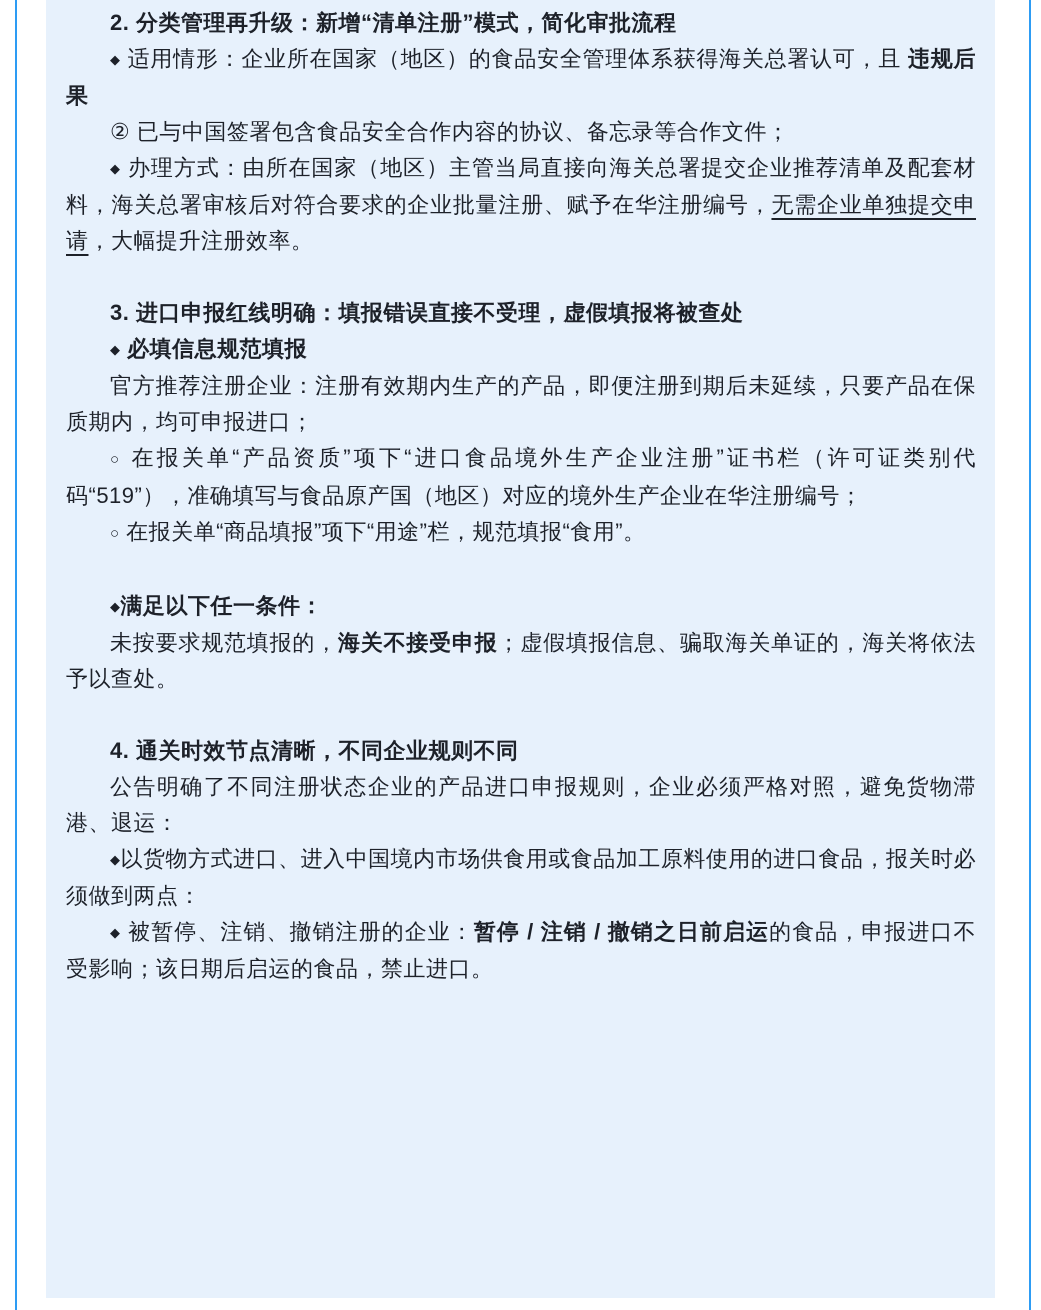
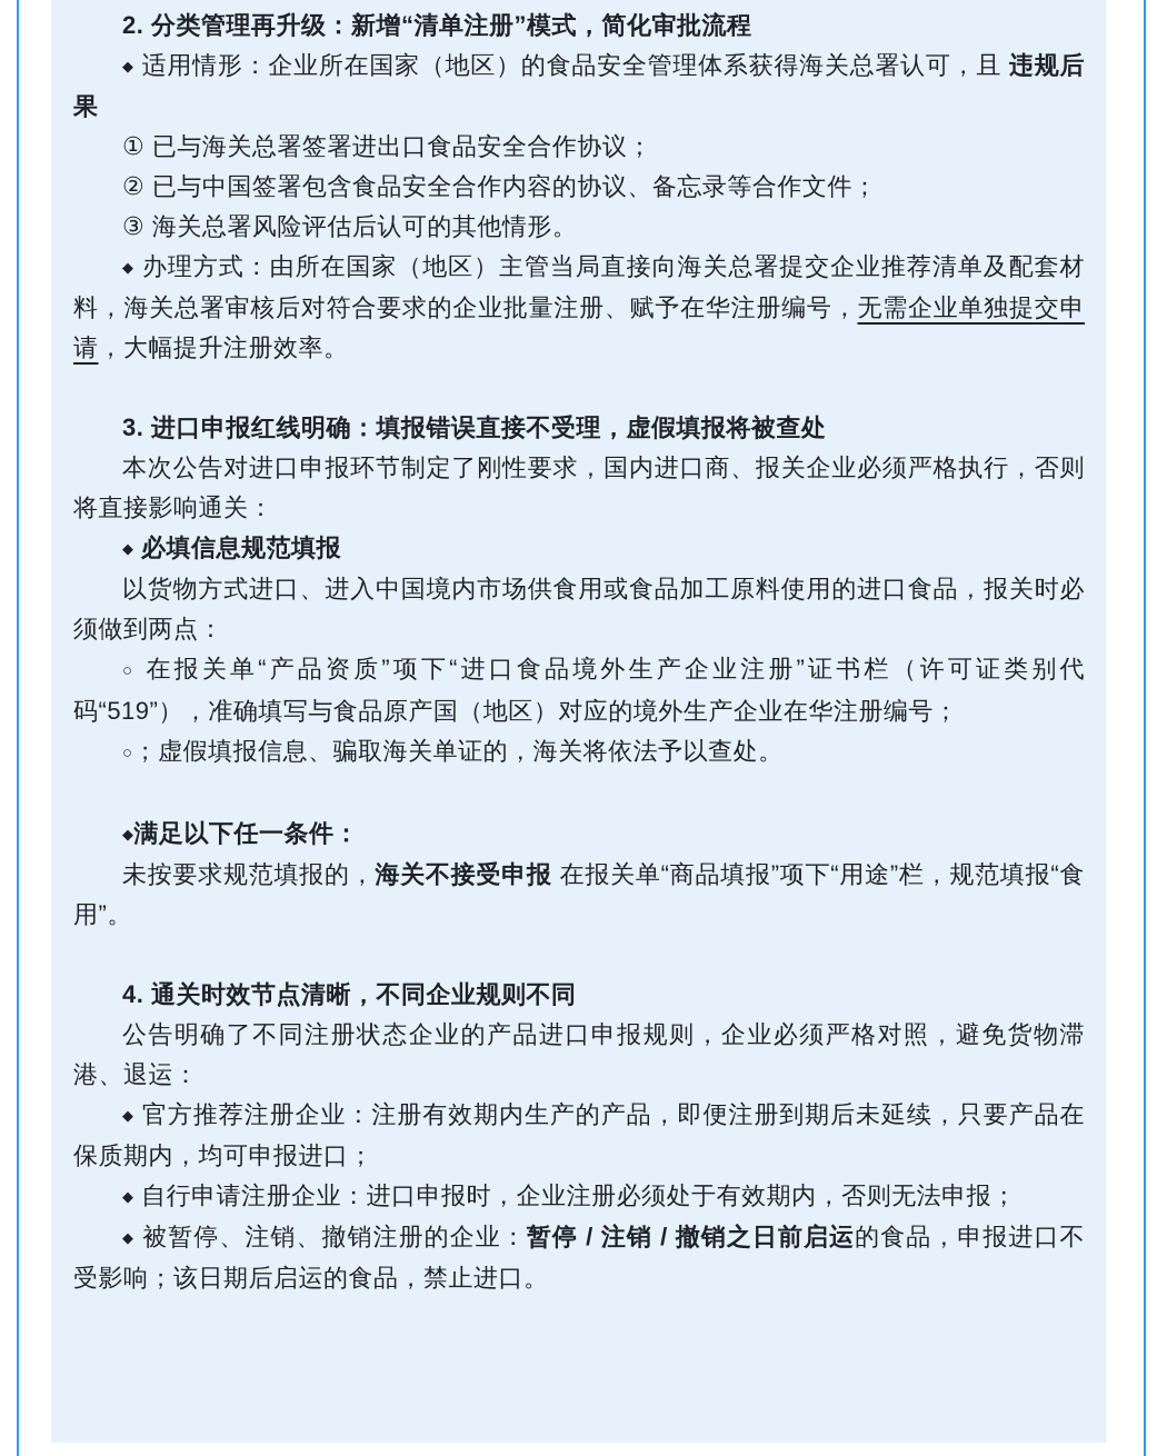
  2. 分类管理再升级：新增“清单注册”模式，简化审批流程
  ◆ 适用情形：企业所在国家（地区）的食品安全管理体系获得海关总署认可，且 违规后果
+ ① 已与海关总署签署进出口食品安全合作协议；
  ② 已与中国签署包含食品安全合作内容的协议、备忘录等合作文件；
+ ③ 海关总署风险评估后认可的其他情形。
  ◆ 办理方式：由所在国家（地区）主管当局直接向海关总署提交企业推荐清单及配套材料，海关总署审核后对符合要求的企业批量注册、赋予在华注册编号，无需企业单独提交申请，大幅提升注册效率。
  3. 进口申报红线明确：填报错误直接不受理，虚假填报将被查处
+ 本次公告对进口申报环节制定了刚性要求，国内进口商、报关企业必须严格执行，否则将直接影响通关：
  ◆ 必填信息规范填报
- 官方推荐注册企业：注册有效期内生产的产品，即便注册到期后未延续，只要产品在保质期内，均可申报进口；
+ 以货物方式进口、进入中国境内市场供食用或食品加工原料使用的进口食品，报关时必须做到两点：
  ○ 在报关单“产品资质”项下“进口食品境外生产企业注册”证书栏（许可证类别代码“519”），准确填写与食品原产国（地区）对应的境外生产企业在华注册编号；
- ○ 在报关单“商品填报”项下“用途”栏，规范填报“食用”。
+ ○；虚假填报信息、骗取海关单证的，海关将依法予以查处。
  ◆满足以下任一条件：
- 未按要求规范填报的，海关不接受申报；虚假填报信息、骗取海关单证的，海关将依法予以查处。
+ 未按要求规范填报的，海关不接受申报 在报关单“商品填报”项下“用途”栏，规范填报“食用”。
  4. 通关时效节点清晰，不同企业规则不同
  公告明确了不同注册状态企业的产品进口申报规则，企业必须严格对照，避免货物滞港、退运：
- ◆以货物方式进口、进入中国境内市场供食用或食品加工原料使用的进口食品，报关时必须做到两点：
+ ◆ 官方推荐注册企业：注册有效期内生产的产品，即便注册到期后未延续，只要产品在保质期内，均可申报进口；
+ ◆ 自行申请注册企业：进口申报时，企业注册必须处于有效期内，否则无法申报；
  ◆ 被暂停、注销、撤销注册的企业：暂停 / 注销 / 撤销之日前启运的食品，申报进口不受影响；该日期后启运的食品，禁止进口。
